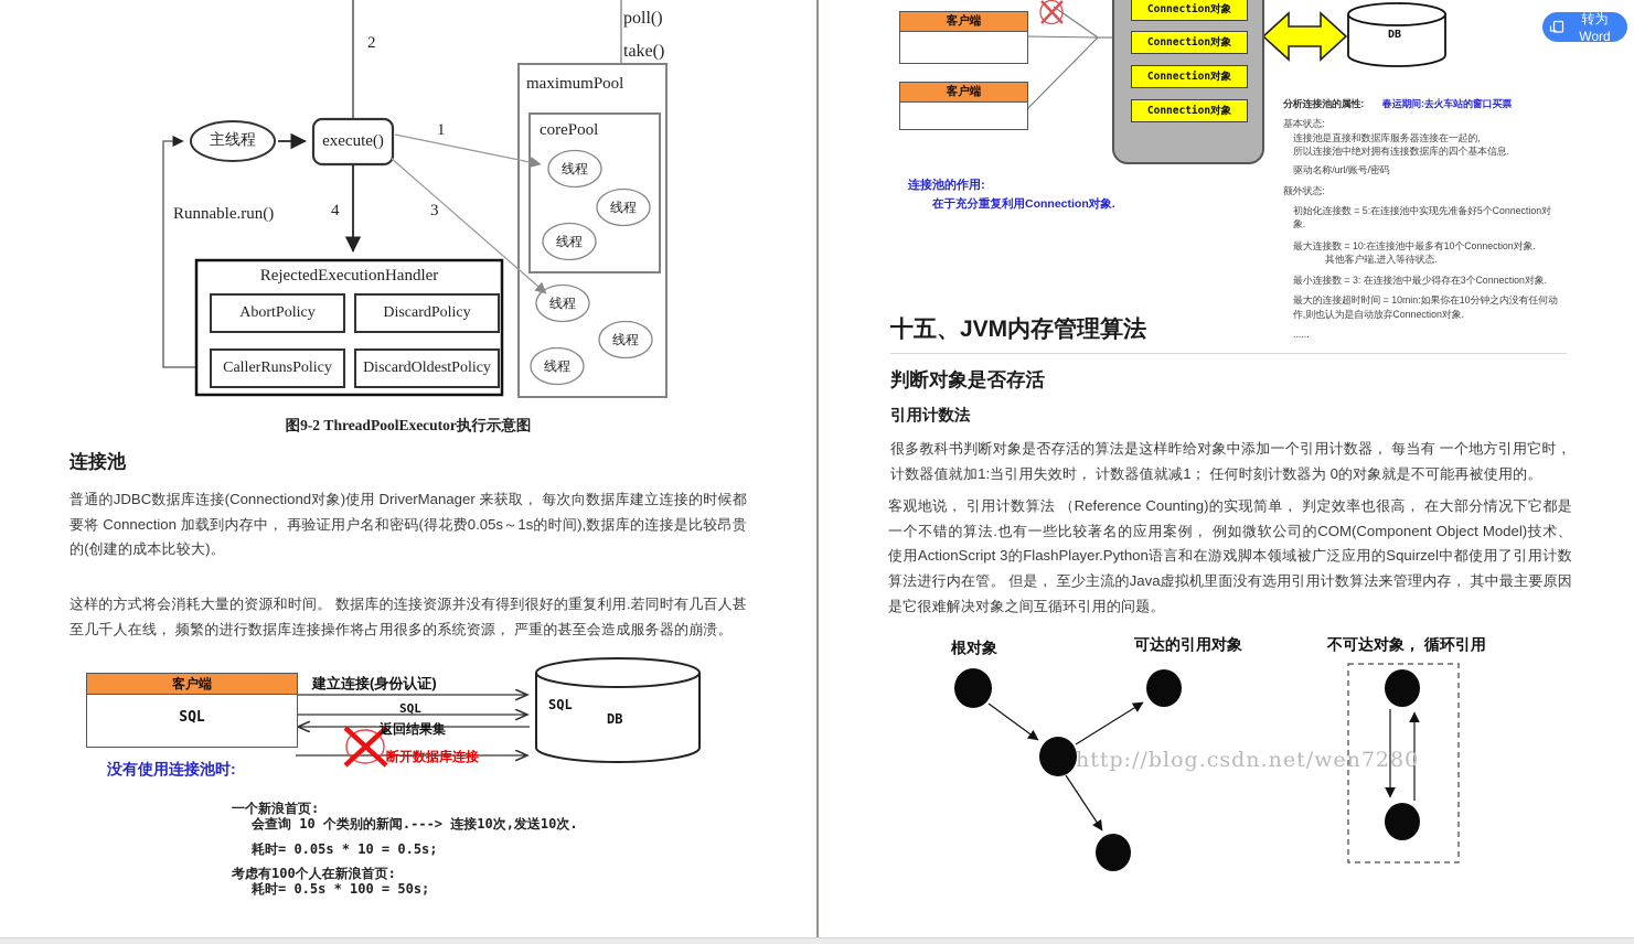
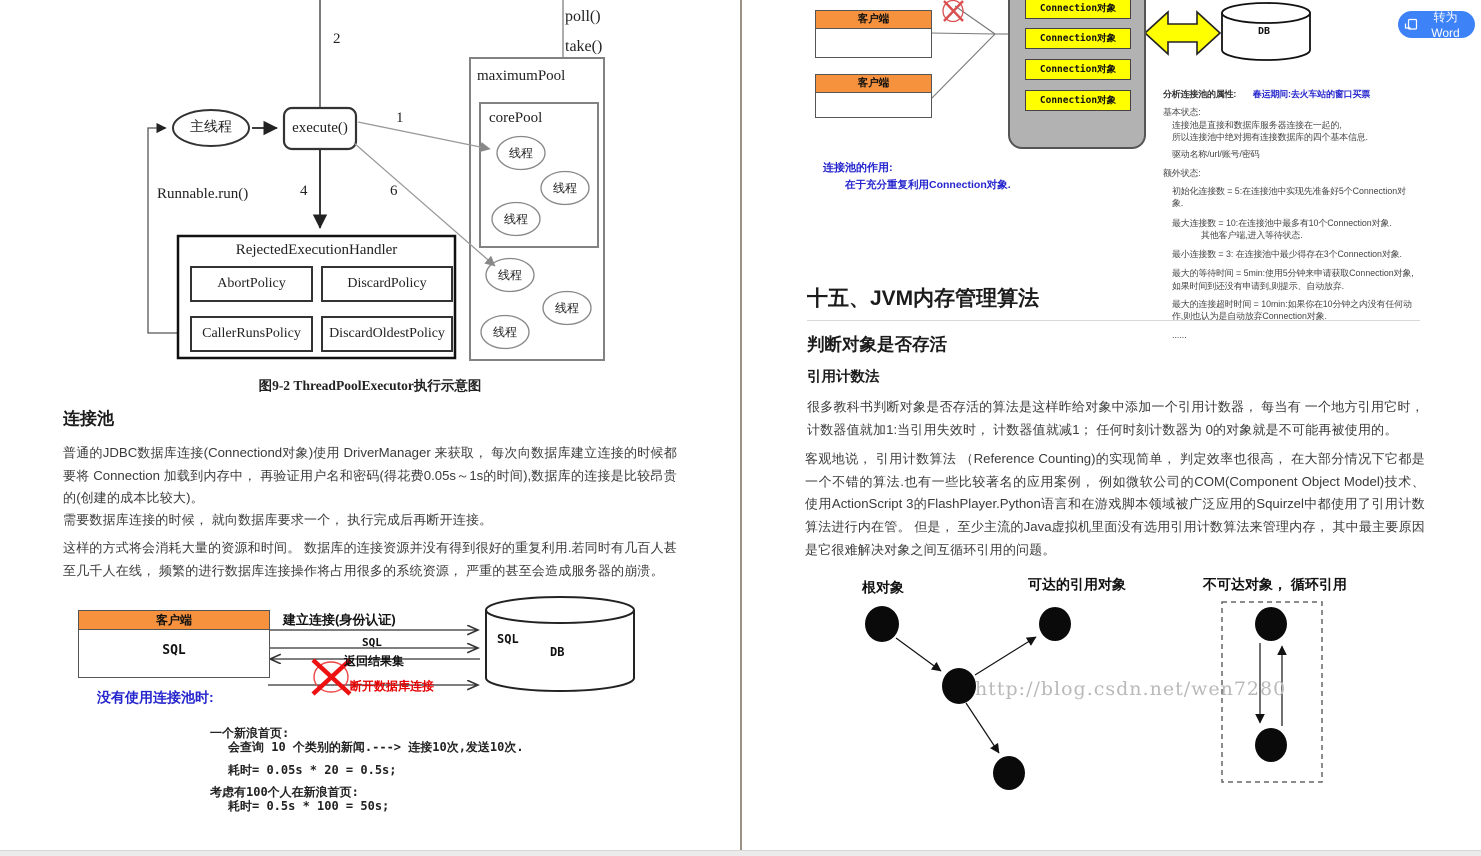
  poll()
  take()
  2
  1
  4
- 3
+ 6
  Runnable.run()
  主线程
  execute()
  maximumPool
  corePool
  线程
  线程
  线程
  线程
  线程
  线程
  RejectedExecutionHandler
  AbortPolicy
  DiscardPolicy
  CallerRunsPolicy
  DiscardOldestPolicy
  图9-2 ThreadPoolExecutor执行示意图
  连接池
  普通的JDBC数据库连接(Connectiond对象)使用 DriverManager 来获取， 每次向数据库建立连接的时候都要将 Connection 加载到内存中， 再验证用户名和密码(得花费0.05s～1s的时间),数据库的连接是比较昂贵的(创建的成本比较大)。
+ 需要数据库连接的时候， 就向数据库要求一个， 执行完成后再断开连接。
  这样的方式将会消耗大量的资源和时间。 数据库的连接资源并没有得到很好的重复利用.若同时有几百人甚至几千人在线， 频繁的进行数据库连接操作将占用很多的系统资源， 严重的甚至会造成服务器的崩溃。
  客户端
  SQL
  建立连接(身份认证)
  SQL
  返回结果集
  断开数据库连接
  SQL
  DB
  没有使用连接池时:
  一个新浪首页:
  会查询 10 个类别的新闻.---> 连接10次,发送10次.
- 耗时= 0.05s * 10 = 0.5s;
+ 耗时= 0.05s * 20 = 0.5s;
  考虑有100个人在新浪首页:
  耗时= 0.5s * 100 = 50s;
  客户端
  客户端
  Connection对象
  Connection对象
  Connection对象
  Connection对象
  DB
  转为Word
  分析连接池的属性: 春运期间:去火车站的窗口买票
  基本状态:
  连接池是直接和数据库服务器连接在一起的,
  所以连接池中绝对拥有连接数据库的四个基本信息.
  驱动名称/url/账号/密码
  额外状态:
  初始化连接数 = 5:在连接池中实现先准备好5个Connection对象.
  最大连接数 = 10:在连接池中最多有10个Connection对象.
  其他客户端,进入等待状态.
  最小连接数 = 3: 在连接池中最少得存在3个Connection对象.
+ 最大的等待时间 = 5min:使用5分钟来申请获取Connection对象,如果时间到还没有申请到,则提示、自动放弃.
  最大的连接超时时间 = 10min:如果你在10分钟之内没有任何动作,则也认为是自动放弃Connection对象.
  ......
  连接池的作用:
  在于充分重复利用Connection对象.
  十五、JVM内存管理算法
  判断对象是否存活
  引用计数法
  很多教科书判断对象是否存活的算法是这样昨给对象中添加一个引用计数器， 每当有 一个地方引用它时， 计数器值就加1:当引用失效时， 计数器值就减1； 任何时刻计数器为 0的对象就是不可能再被使用的。
  客观地说， 引用计数算法 （Reference Counting)的实现简单， 判定效率也很高， 在大部分情况下它都是一个不错的算法.也有一些比较著名的应用案例， 例如微软公司的COM(Component Object Model)技术、 使用ActionScript 3的FlashPlayer.Python语言和在游戏脚本领域被广泛应用的Squirzel中都使用了引用计数算法进行内在管。 但是， 至少主流的Java虚拟机里面没有选用引用计数算法来管理内存， 其中最主要原因是它很难解决对象之间互循环引用的问题。
  根对象
  可达的引用对象
  不可达对象， 循环引用
  http://blog.csdn.net/wen7280
